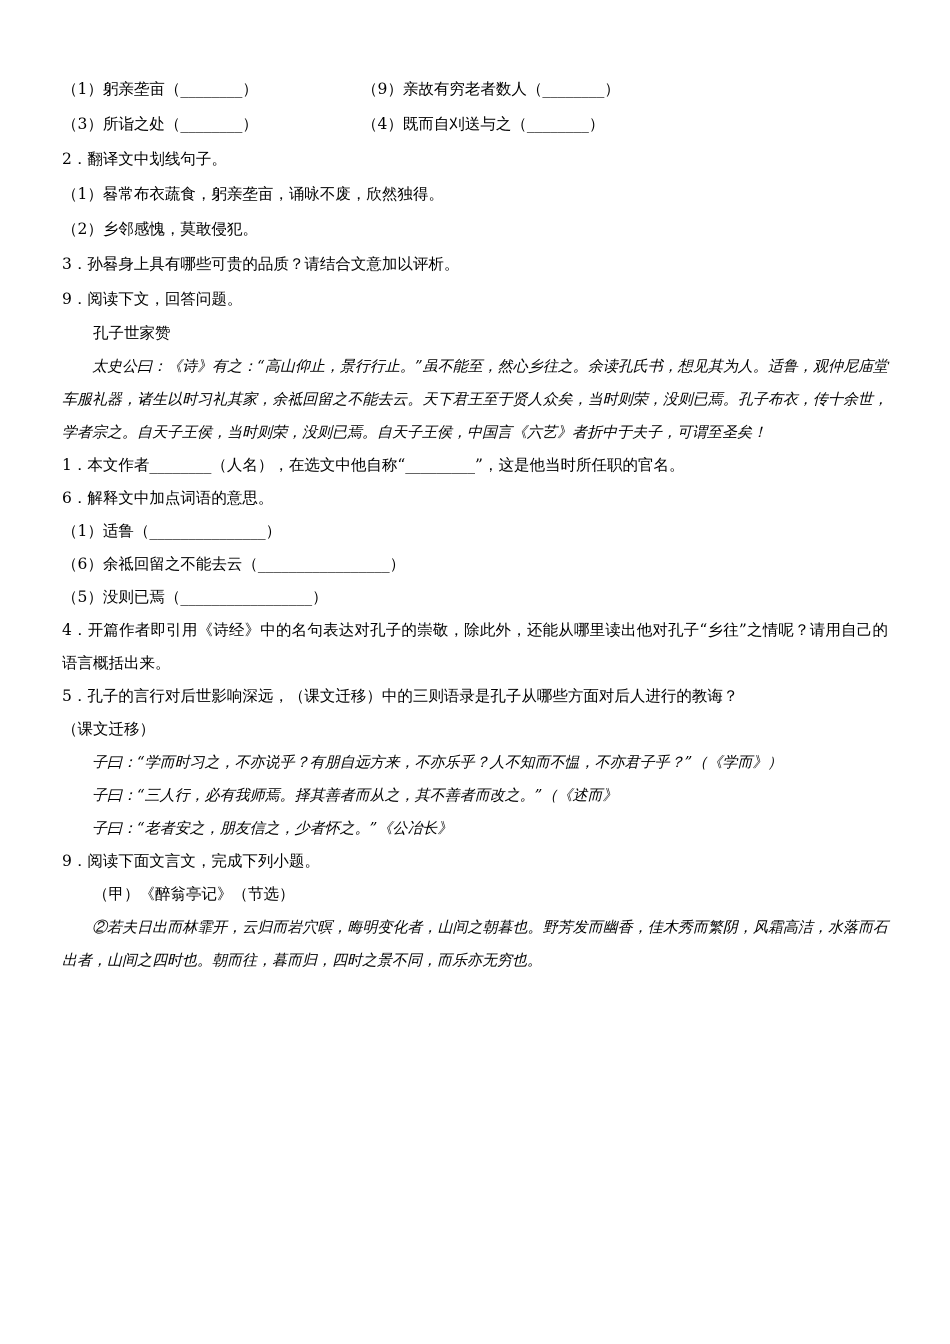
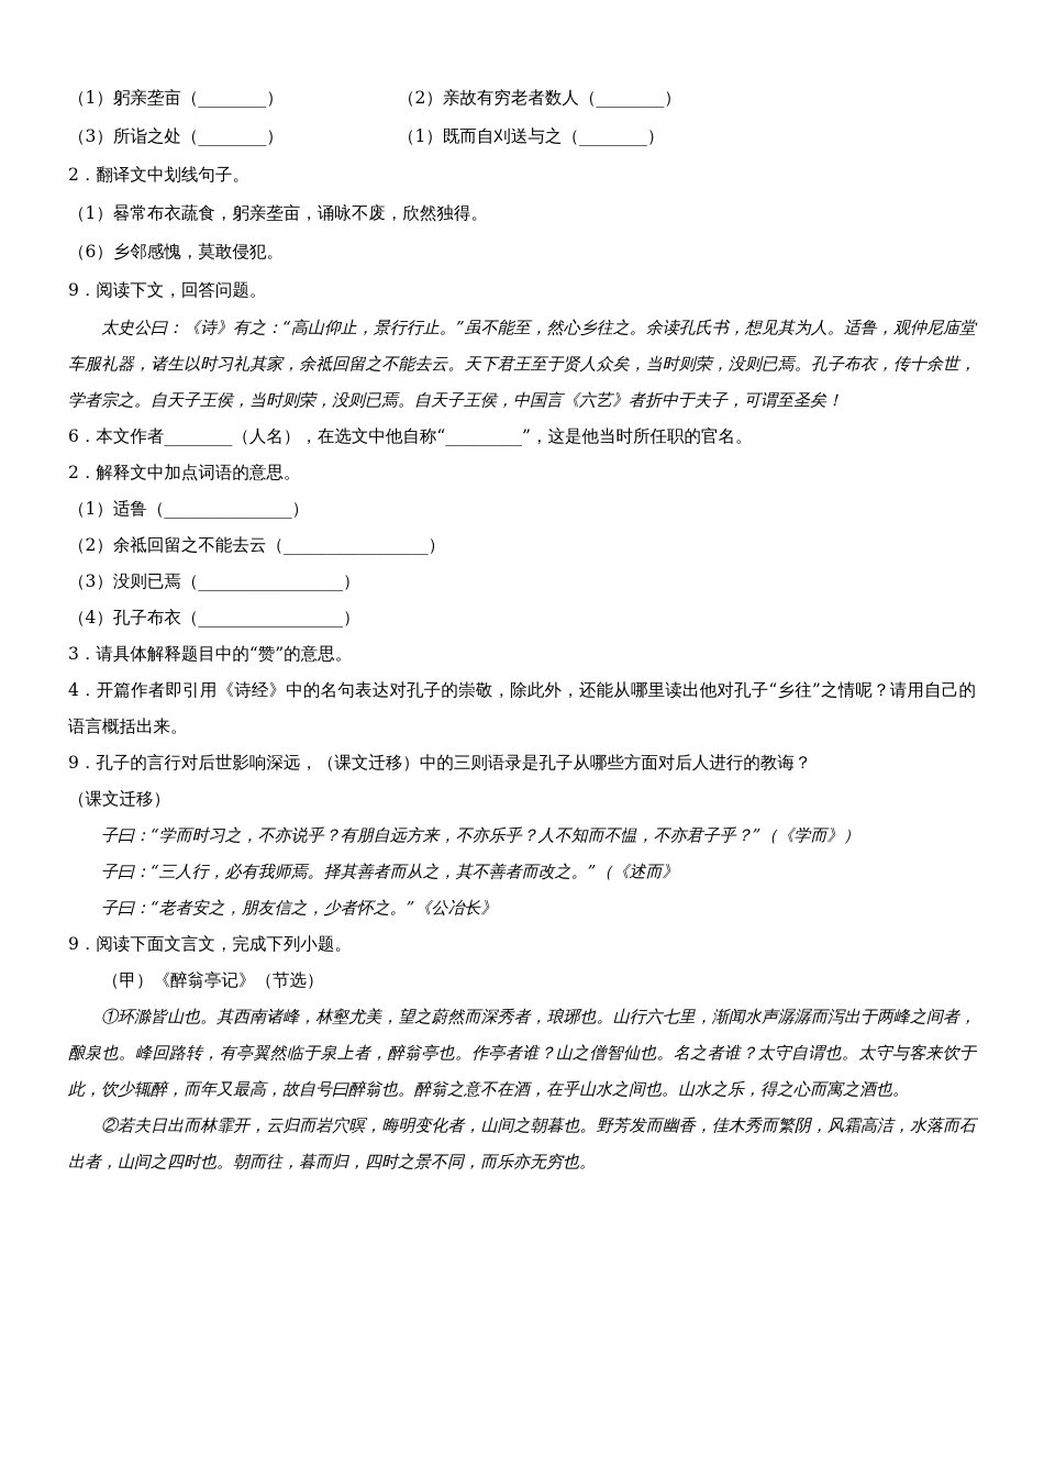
  （1）躬亲垄亩（________）
- （9）亲故有穷老者数人（________）
+ （2）亲故有穷老者数人（________）
  （3）所诣之处（________）
- （4）既而自刈送与之（________）
+ （1）既而自刈送与之（________）
  2．翻译文中划线句子。
  （1）晷常布衣蔬食，躬亲垄亩，诵咏不废，欣然独得。
- （2）乡邻感愧，莫敢侵犯。
+ （6）乡邻感愧，莫敢侵犯。
- 3．孙晷身上具有哪些可贵的品质？请结合文意加以评析。
  9．阅读下文，回答问题。
- 孔子世家赞
  太史公曰：《诗》有之：“高山仰止，景行行止。”虽不能至，然心乡往之。余读孔氏书，想见其为人。适鲁，观仲尼庙堂车服礼器，诸生以时习礼其家，余祗回留之不能去云。天下君王至于贤人众矣，当时则荣，没则已焉。孔子布衣，传十余世，学者宗之。自天子王侯，当时则荣，没则已焉。自天子王侯，中国言《六艺》者折中于夫子，可谓至圣矣！
- 1．本文作者________（人名），在选文中他自称“_________”，这是他当时所任职的官名。
+ 6．本文作者________（人名），在选文中他自称“_________”，这是他当时所任职的官名。
- 6．解释文中加点词语的意思。
+ 2．解释文中加点词语的意思。
  （1）适鲁（_______________）
- （6）余祗回留之不能去云（_________________）
+ （2）余祗回留之不能去云（_________________）
- （5）没则已焉（_________________）
+ （3）没则已焉（_________________）
+ （4）孔子布衣（_________________）
+ 3．请具体解释题目中的“赞”的意思。
  4．开篇作者即引用《诗经》中的名句表达对孔子的崇敬，除此外，还能从哪里读出他对孔子“乡往”之情呢？请用自己的语言概括出来。
- 5．孔子的言行对后世影响深远，（课文迁移）中的三则语录是孔子从哪些方面对后人进行的教诲？
+ 9．孔子的言行对后世影响深远，（课文迁移）中的三则语录是孔子从哪些方面对后人进行的教诲？
  （课文迁移）
  子曰：“学而时习之，不亦说乎？有朋自远方来，不亦乐乎？人不知而不愠，不亦君子乎？”（《学而》）
  子曰：“三人行，必有我师焉。择其善者而从之，其不善者而改之。”（《述而》
  子曰：“老者安之，朋友信之，少者怀之。”《公冶长》
  9．阅读下面文言文，完成下列小题。
  （甲）《醉翁亭记》（节选）
+ ①环滁皆山也。其西南诸峰，林壑尤美，望之蔚然而深秀者，琅琊也。山行六七里，渐闻水声潺潺而泻出于两峰之间者，酿泉也。峰回路转，有亭翼然临于泉上者，醉翁亭也。作亭者谁？山之僧智仙也。名之者谁？太守自谓也。太守与客来饮于此，饮少辄醉，而年又最高，故自号曰醉翁也。醉翁之意不在酒，在乎山水之间也。山水之乐，得之心而寓之酒也。
  ②若夫日出而林霏开，云归而岩穴暝，晦明变化者，山间之朝暮也。野芳发而幽香，佳木秀而繁阴，风霜高洁，水落而石出者，山间之四时也。朝而往，暮而归，四时之景不同，而乐亦无穷也。
